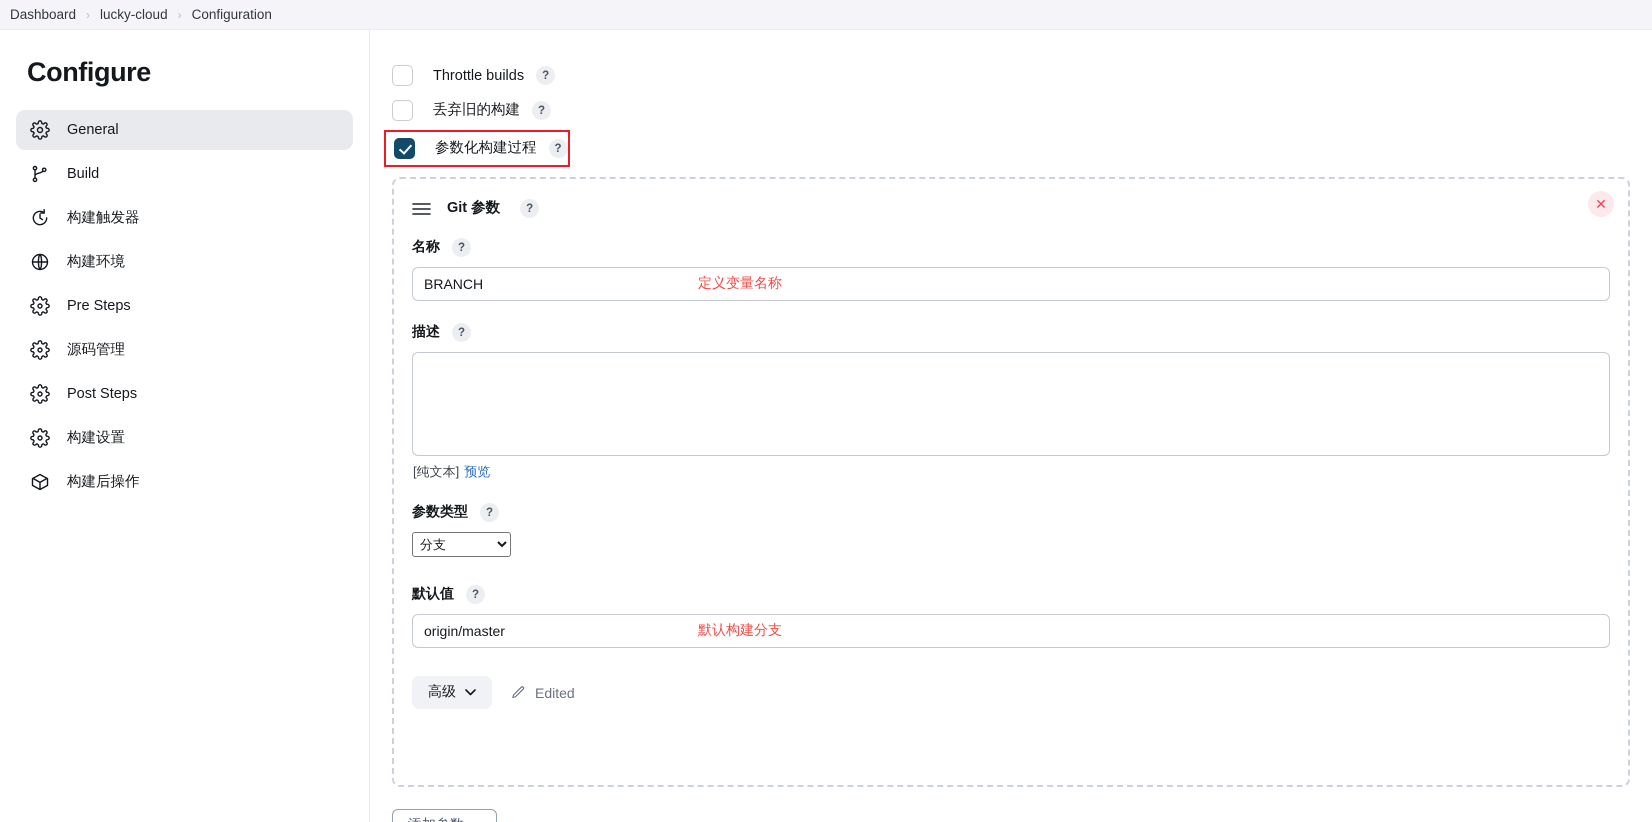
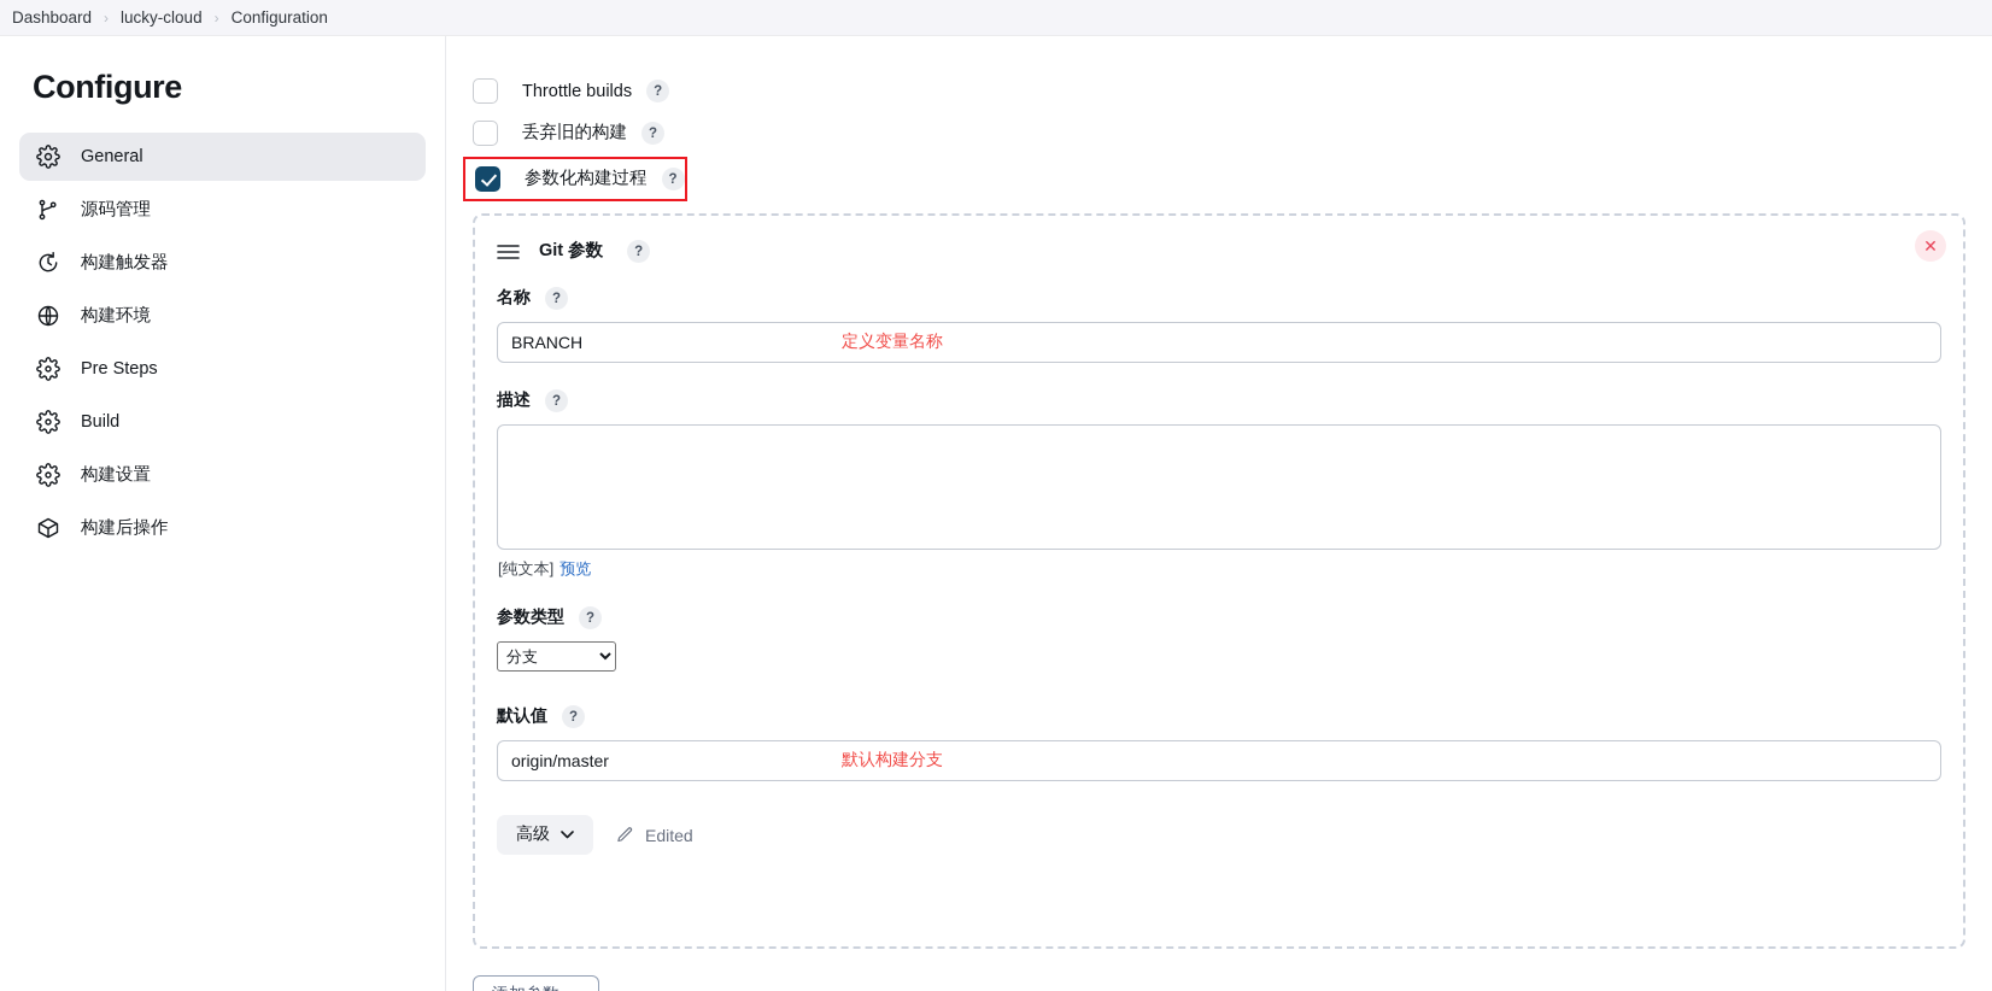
  Dashboard
  ›
  lucky-cloud
  ›
  Configuration
  Configure
  General
- Build
+ 源码管理
  构建触发器
  构建环境
  Pre Steps
- 源码管理
+ Build
- Post Steps
  构建设置
  构建后操作
  Throttle builds
  ?
  丢弃旧的构建
  ?
  参数化构建过程
  ?
  ✕
  Git 参数
  ?
  名称
  ?
  BRANCH
  定义变量名称
  描述
  ?
  [纯文本] 预览
  参数类型
  ?
  分支
  默认值
  ?
  origin/master
  默认构建分支
  高级
  Edited
